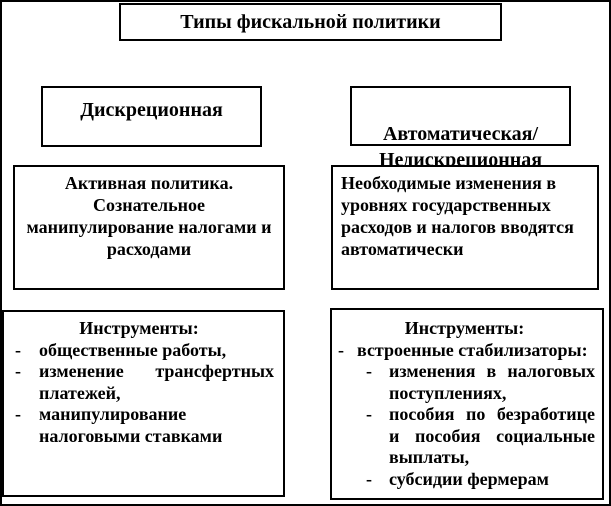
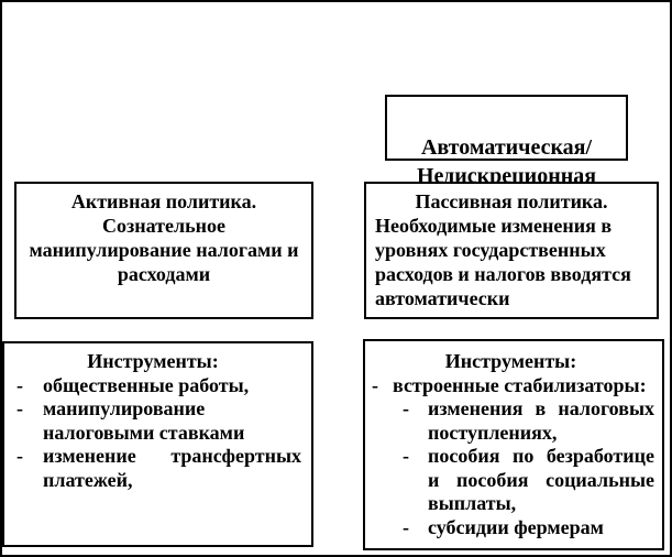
- Типы фискальной политики
- Дискреционная
  Автоматическая/
  Недискреционная
  Активная политика.
  Сознательное манипулирование налогами и расходами
+ Пассивная политика.
  Необходимые изменения в уровнях государственных расходов и налогов вводятся автоматически
  Инструменты:
  -
  общественные работы,
  -
- изменение трансфертных платежей,
+ манипулирование налоговыми ставками
  -
- манипулирование налоговыми ставками
+ изменение трансфертных платежей,
  Инструменты:
  -
  встроенные стабилизаторы:
  -
  изменения в налоговых поступлениях,
  -
  пособия по безработице и пособия социальные выплаты,
  -
  субсидии фермерам
